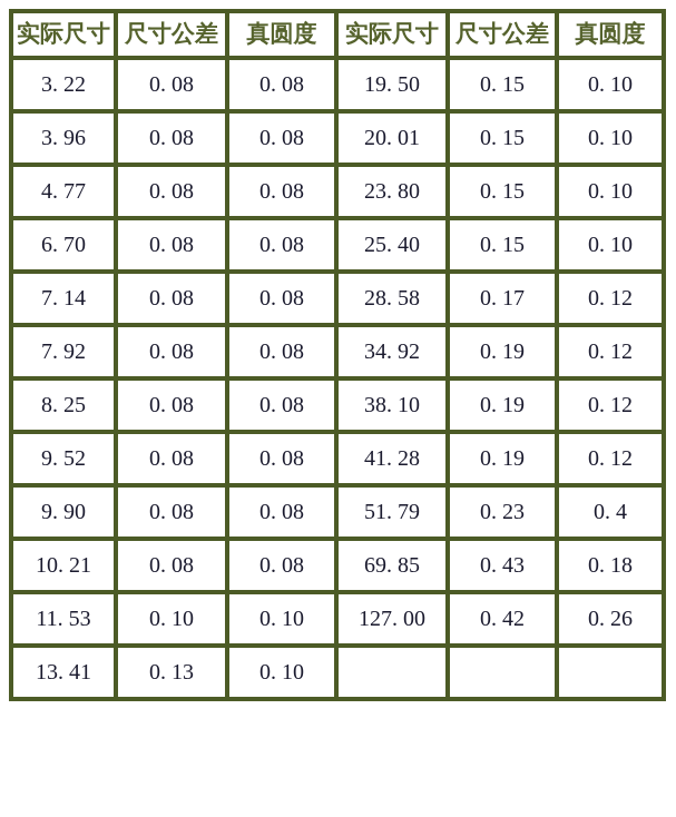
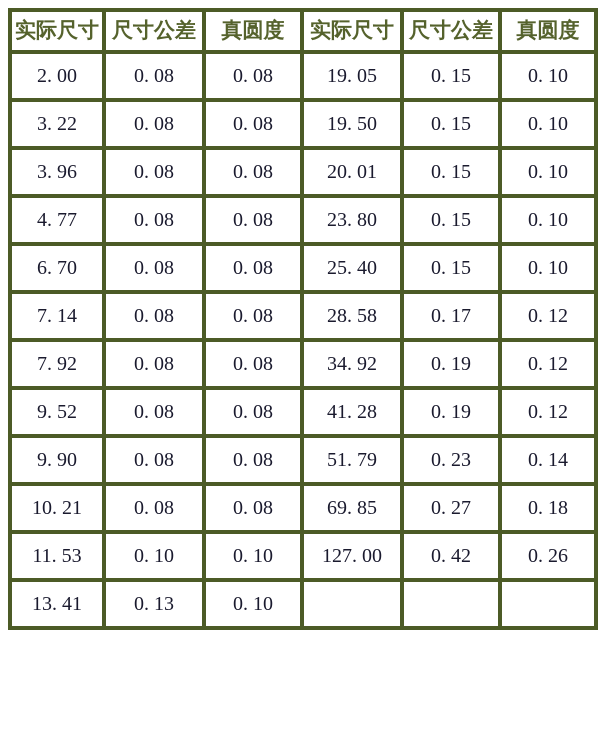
  实际尺寸	尺寸公差	真圆度	实际尺寸	尺寸公差	真圆度
+ 2. 00	0. 08	0. 08	19. 05	0. 15	0. 10
  3. 22	0. 08	0. 08	19. 50	0. 15	0. 10
  3. 96	0. 08	0. 08	20. 01	0. 15	0. 10
  4. 77	0. 08	0. 08	23. 80	0. 15	0. 10
  6. 70	0. 08	0. 08	25. 40	0. 15	0. 10
  7. 14	0. 08	0. 08	28. 58	0. 17	0. 12
  7. 92	0. 08	0. 08	34. 92	0. 19	0. 12
- 8. 25	0. 08	0. 08	38. 10	0. 19	0. 12
  9. 52	0. 08	0. 08	41. 28	0. 19	0. 12
- 9. 90	0. 08	0. 08	51. 79	0. 23	0. 4
+ 9. 90	0. 08	0. 08	51. 79	0. 23	0. 14
- 10. 21	0. 08	0. 08	69. 85	0. 43	0. 18
+ 10. 21	0. 08	0. 08	69. 85	0. 27	0. 18
  11. 53	0. 10	0. 10	127. 00	0. 42	0. 26
  13. 41	0. 13	0. 10
